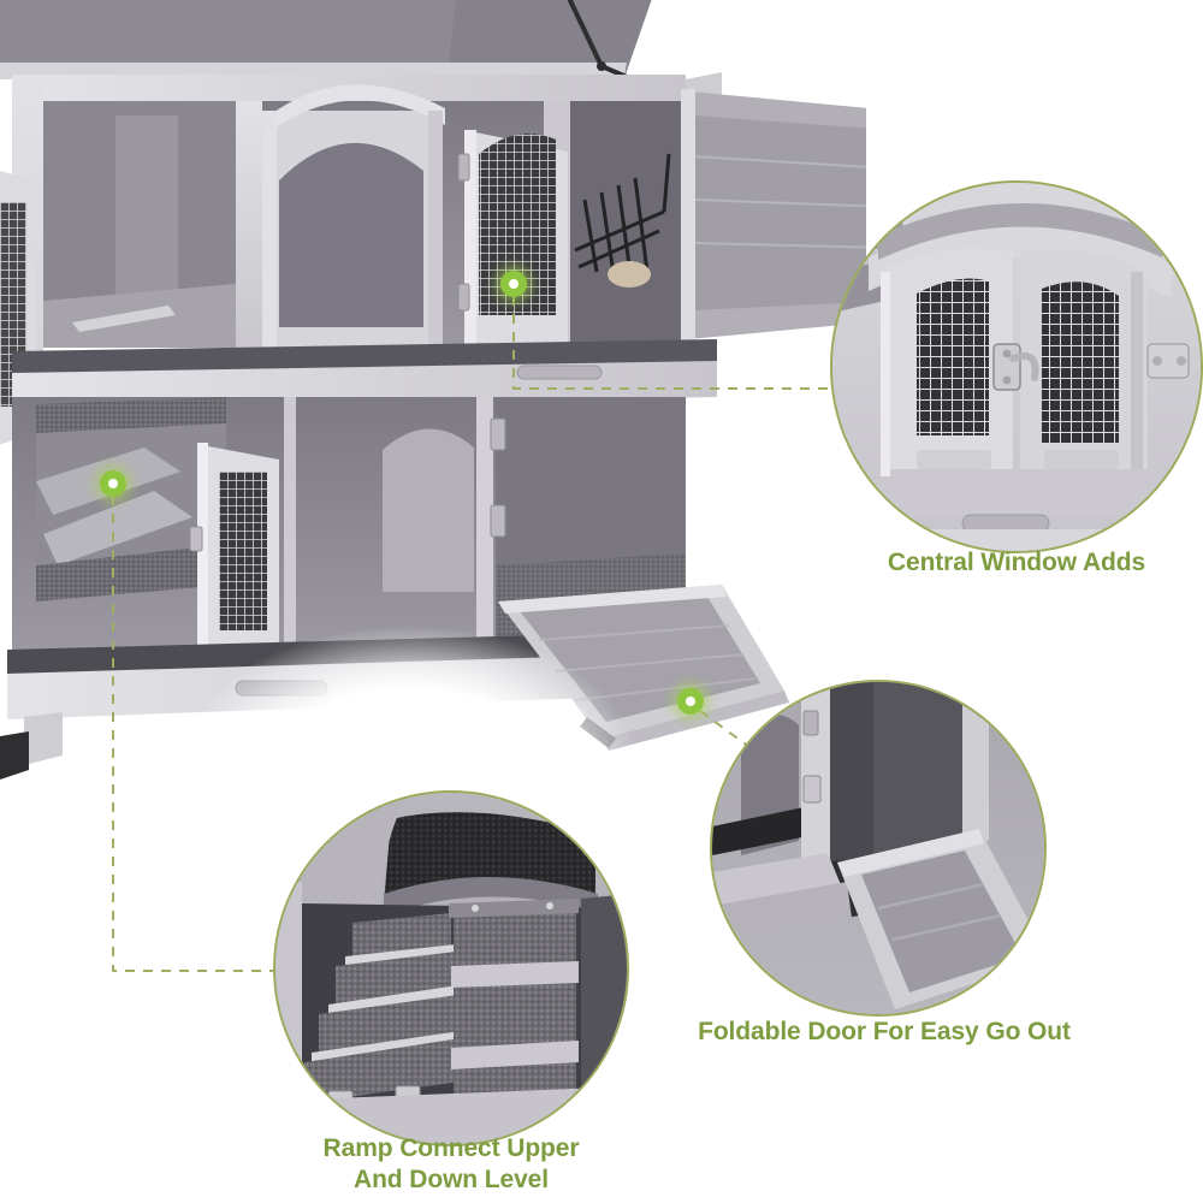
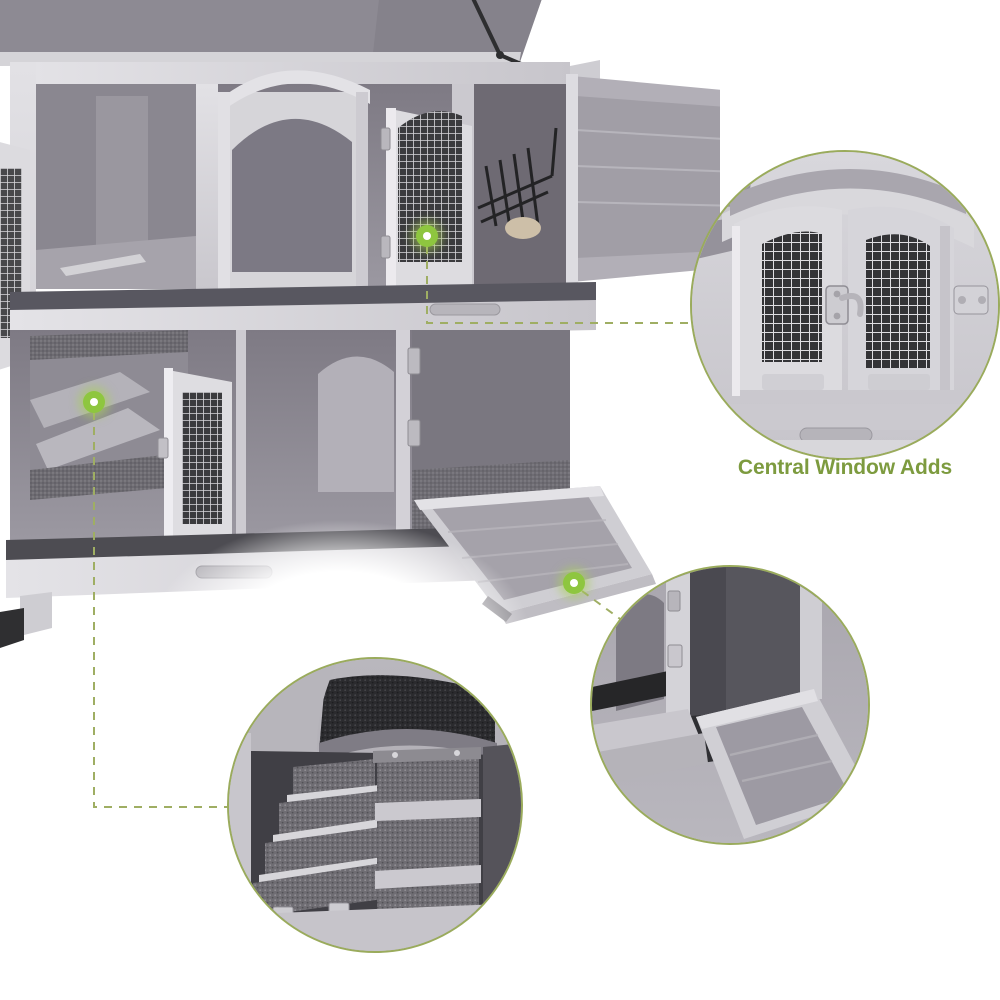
  Central Window Adds
- Foldable Door For Easy Go Out
- Ramp Connect Upper
- And Down Level
